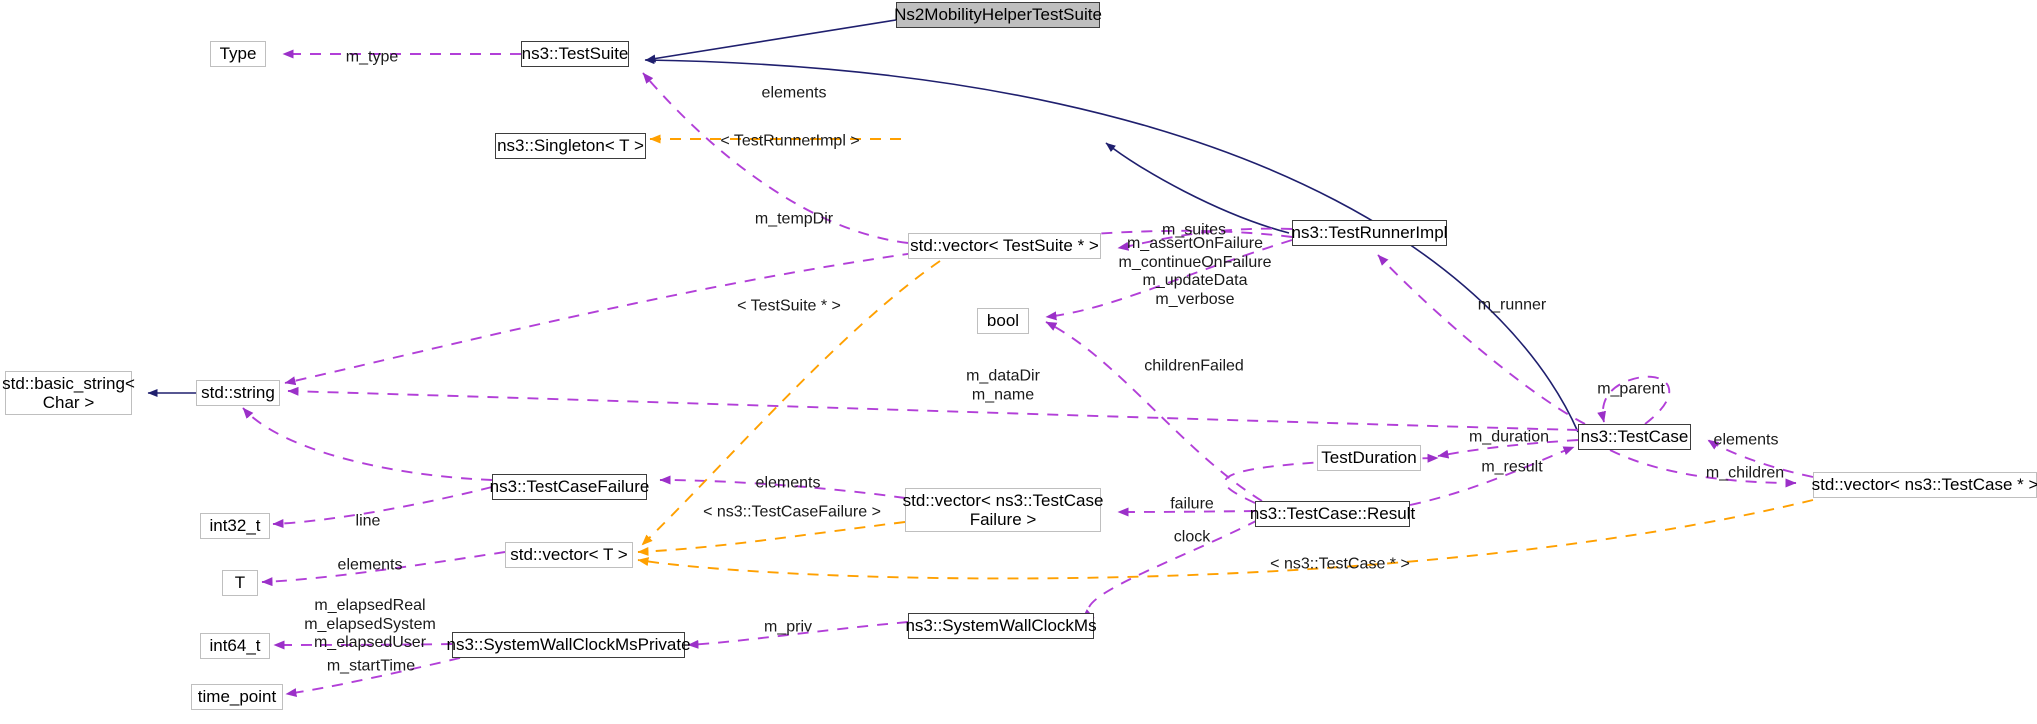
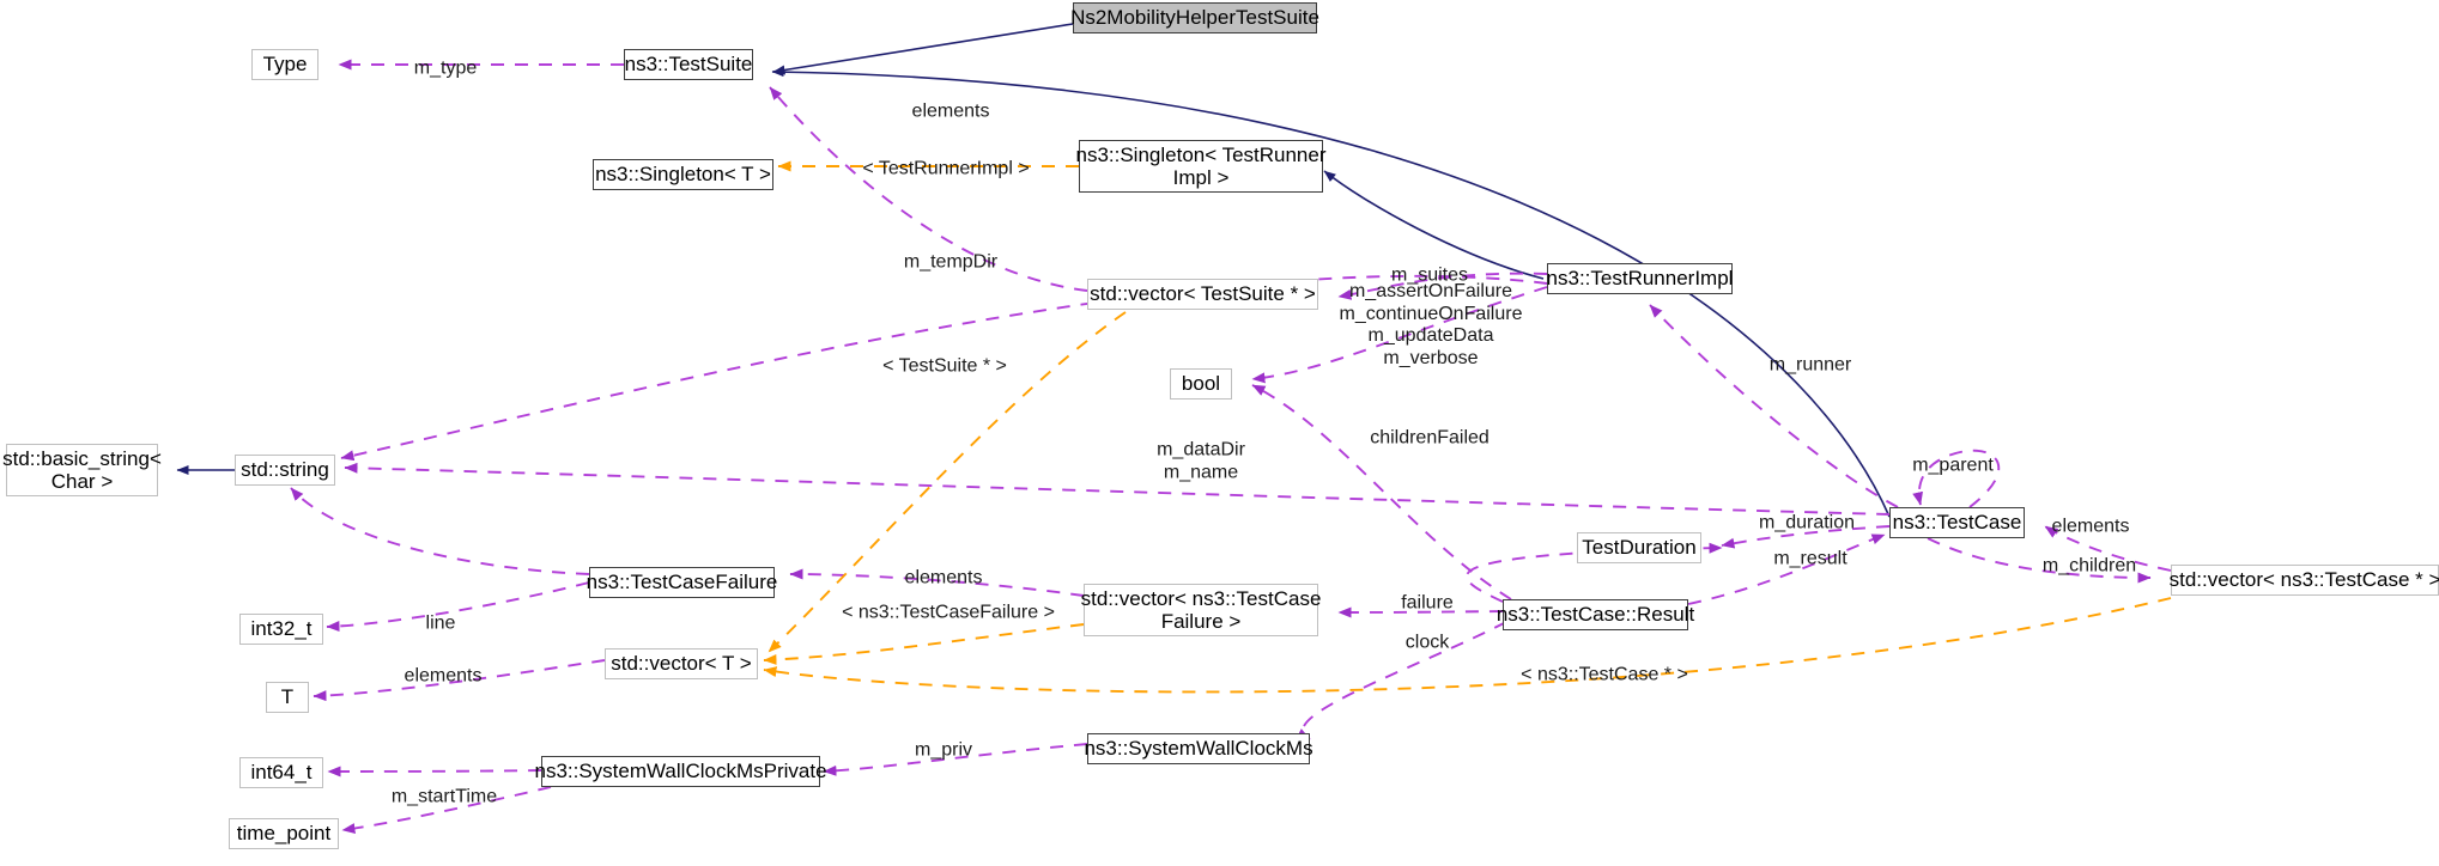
  Ns2MobilityHelperTestSuite
  Type
  ns3::TestSuite
  ns3::Singleton< T >
+ ns3::Singleton< TestRunner
+ Impl >
  std::vector< TestSuite * >
  ns3::TestRunnerImpl
  bool
  std::basic_string<
  Char >
  std::string
  ns3::TestCase
  TestDuration
  std::vector< ns3::TestCase * >
  ns3::TestCaseFailure
  std::vector< ns3::TestCase
  Failure >
  ns3::TestCase::Result
  int32_t
  std::vector< T >
  T
  ns3::SystemWallClockMsPrivate
  ns3::SystemWallClockMs
  int64_t
  time_point
  m_type
  elements
  < TestRunnerImpl >
  m_tempDir
  m_suites
  m_assertOnFailure
  m_continueOnFailure
  m_updateData
  m_verbose
  < TestSuite * >
  m_runner
  childrenFailed
  m_dataDir
  m_name
  m_parent
  elements
  m_duration
  m_result
  elements
  failure
  m_children
  < ns3::TestCaseFailure >
  line
  clock
  elements
  < ns3::TestCase * >
- m_elapsedReal
- m_elapsedSystem
- m_elapsedUser
  m_priv
  m_startTime
